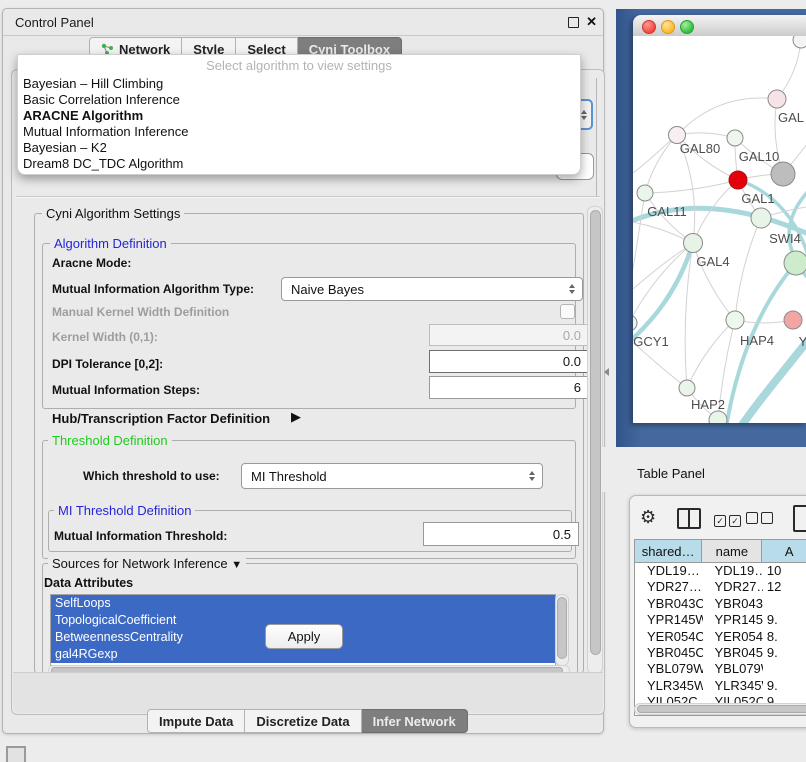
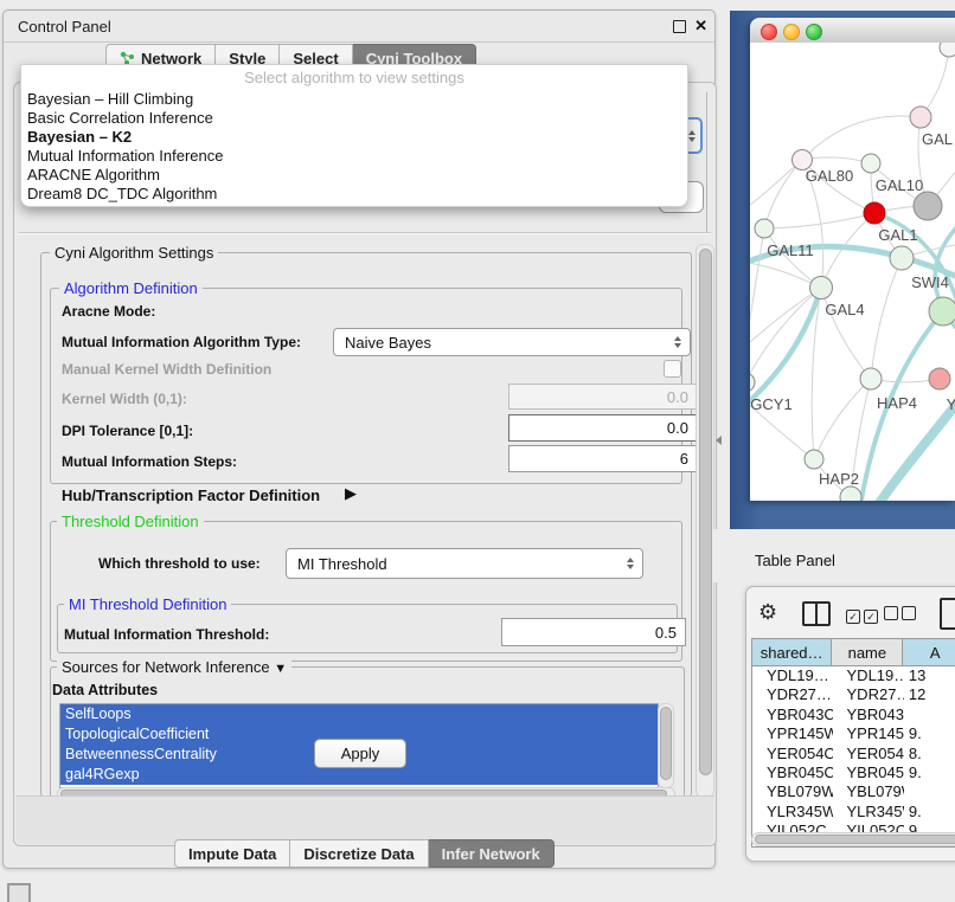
  Control Panel
  ✕
  Network
  Style
  Select
  Cyni Toolbox
  Cyni Algorithm Settings
  Algorithm Definition
  Aracne Mode:
  Mutual Information Algorithm Type:
  Naive Bayes
  Manual Kernel Width Definition
  Kernel Width (0,1):
  0.0
- DPI Tolerance [0,2]:
+ DPI Tolerance [0,1]:
  0.0
  Mutual Information Steps:
  6
  Hub/Transcription Factor Definition
  ▶
  Threshold Definition
  Which threshold to use:
  MI Threshold
  MI Threshold Definition
  Mutual Information Threshold:
  0.5
  Sources for Network Inference ▼
  Data Attributes
  SelfLoops
  TopologicalCoefficient
  BetweennessCentrality
  gal4RGexp
  Apply
  Impute Data
  Discretize Data
  Infer Network
  Select algorithm to view settings
  Bayesian – Hill Climbing
  Basic Correlation Inference
- ARACNE Algorithm
+ Bayesian – K2
  Mutual Information Inference
- Bayesian – K2
+ ARACNE Algorithm
  Dream8 DC_TDC Algorithm
  GAL
  GAL80
  GAL10
  GAL1
  GAL11
  SWI4
  GAL4
  GCY1
  HAP4
  Y
  HAP2
  Table Panel
  ⚙
  ✓ ✓
  shared…
  name
  A
  YDL19…
  YDL19…
- 10
+ 13
  YDR27…
  YDR27
  12
  YBR043C
  YBR043
  YPR145W
  YPR145
  9.
  YER054C
  YER054
  8.
  YBR045C
  YBR045
  9.
  YBL079W
  YBL079
  YLR345W
  YLR345
  9.
  YIL052C
  YIL052C
  9.
